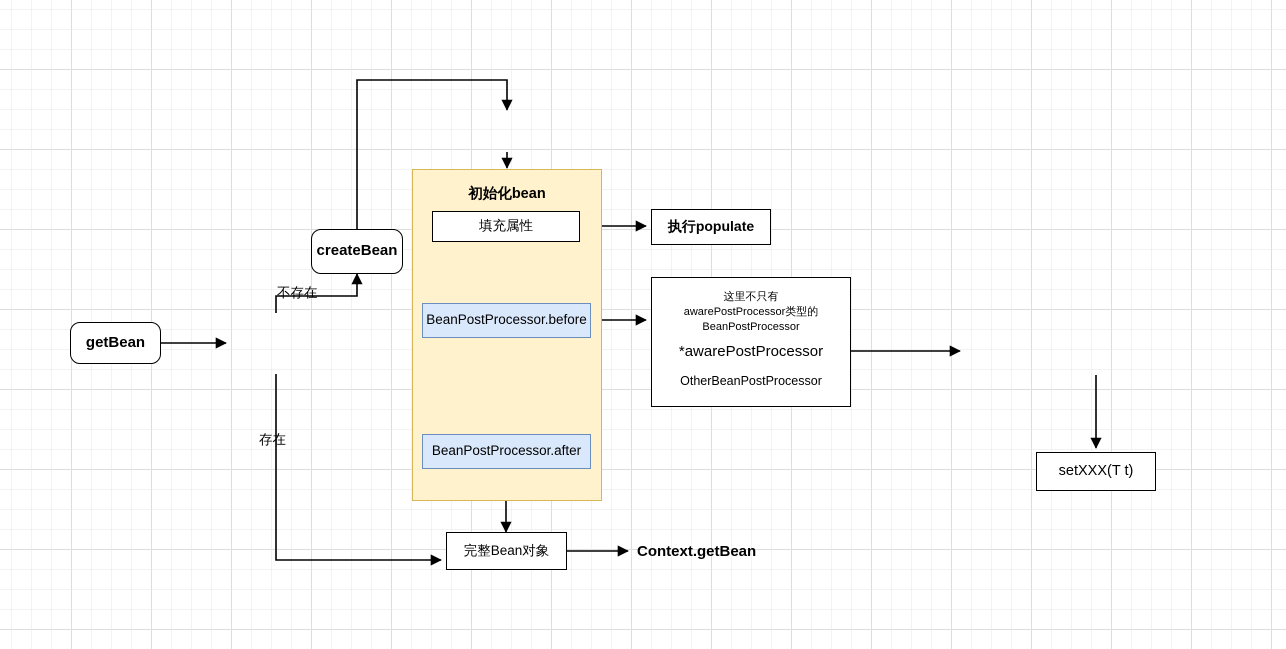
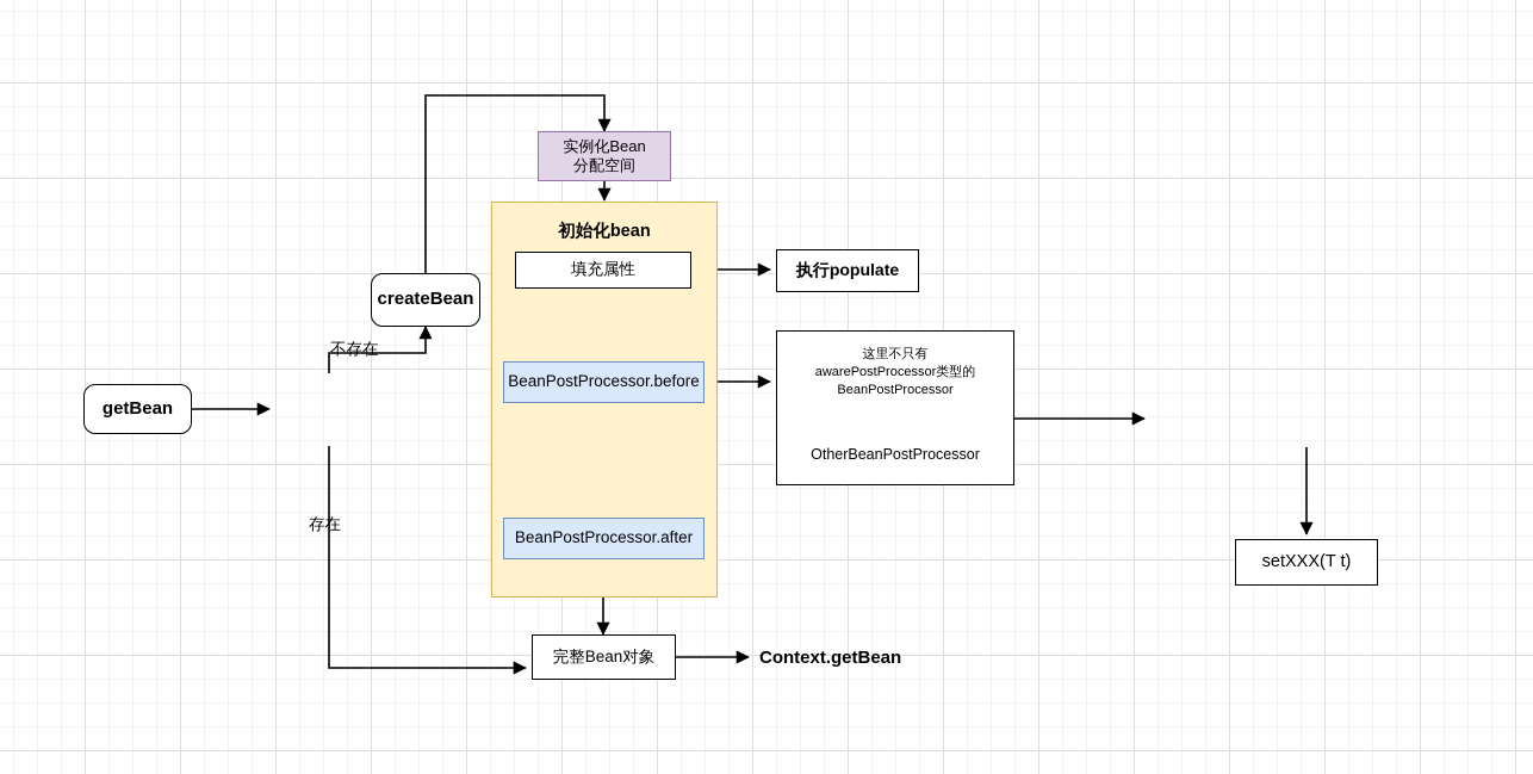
  初始化bean
  getBean
  createBean
+ 实例化Bean
+ 分配空间
  填充属性
  执行populate
  BeanPostProcessor.before
  BeanPostProcessor.after
  完整Bean对象
  Context.getBean
  这里不只有
  awarePostProcessor类型的
  BeanPostProcessor
- *awarePostProcessor
  OtherBeanPostProcessor
  setXXX(T t)
  不存在
  存在
